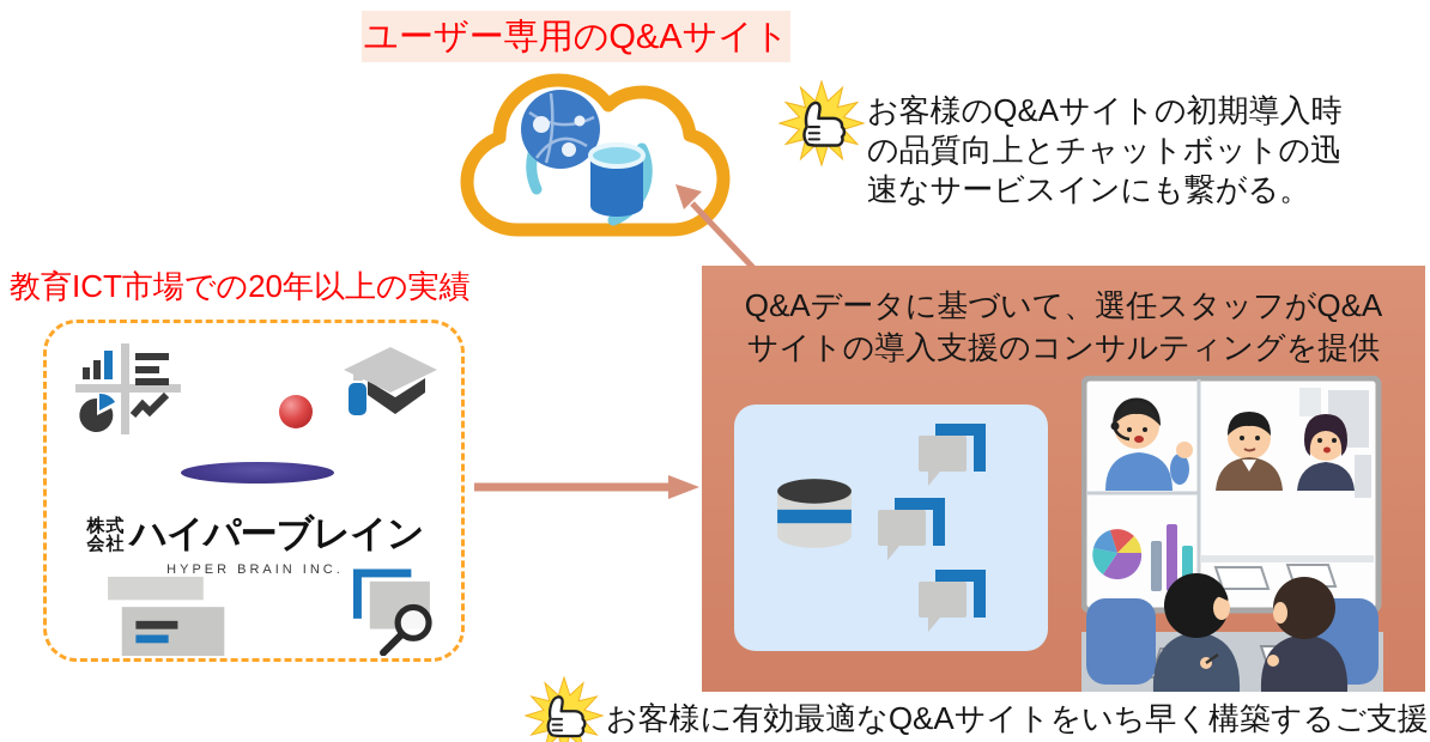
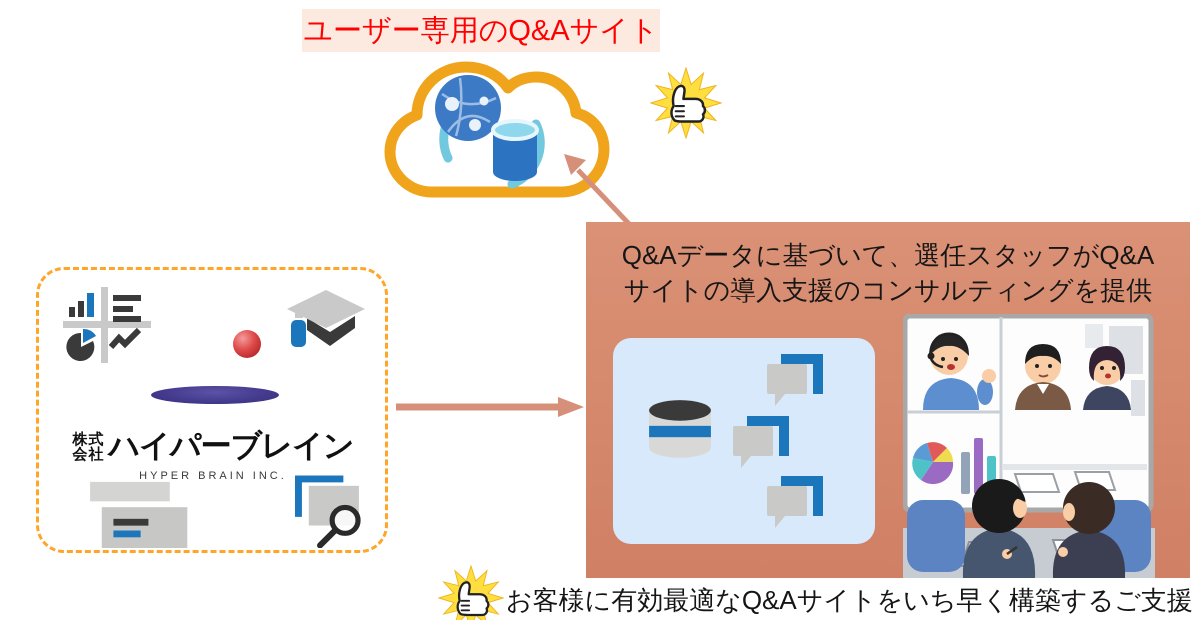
  ユーザー専用のQ&Aサイト
- お客様のQ&Aサイトの初期導入時
- の品質向上とチャットボットの迅
- 速なサービスインにも繋がる。
- 教育ICT市場での20年以上の実績
  株式
  会社
  ハイパーブレイン
  HYPER BRAIN INC.
  Q&Aデータに基づいて、選任スタッフがQ&A
  サイトの導入支援のコンサルティングを提供
  お客様に有効最適なQ&Aサイトをいち早く構築するご支援
